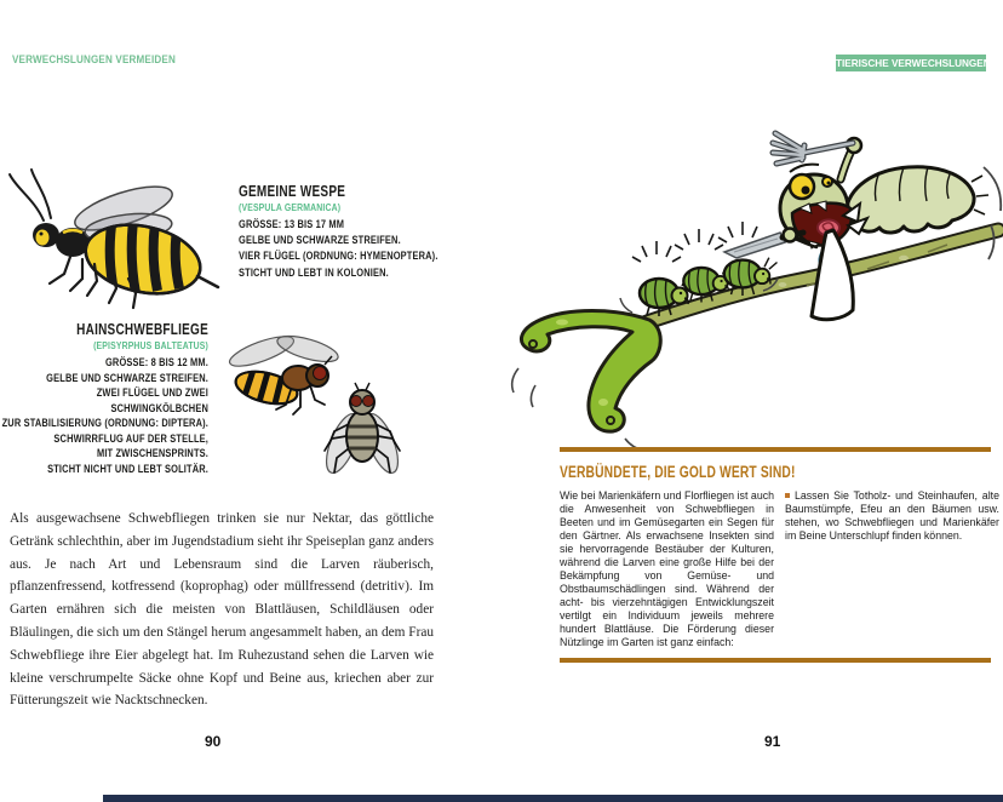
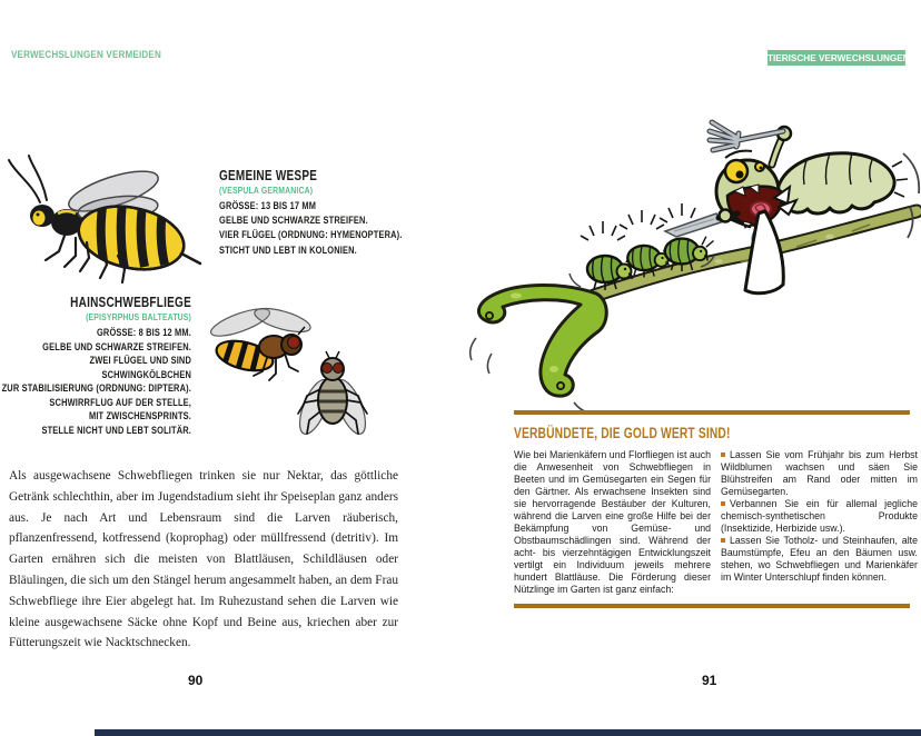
  VERWECHSLUNGEN VERMEIDEN
  TIERISCHE VERWECHSLUNGEN
  GEMEINE WESPE
  (VESPULA GERMANICA)
  GRÖSSE: 13 BIS 17 MM
  GELBE UND SCHWARZE STREIFEN.
  VIER FLÜGEL (ORDNUNG: HYMENOPTERA).
  STICHT UND LEBT IN KOLONIEN.
  HAINSCHWEBFLIEGE
  (EPISYRPHUS BALTEATUS)
  GRÖSSE: 8 BIS 12 MM.
  GELBE UND SCHWARZE STREIFEN.
- ZWEI FLÜGEL UND ZWEI SCHWINGKÖLBCHEN
+ ZWEI FLÜGEL UND SIND SCHWINGKÖLBCHEN
  ZUR STABILISIERUNG (ORDNUNG: DIPTERA).
  SCHWIRRFLUG AUF DER STELLE,
  MIT ZWISCHENSPRINTS.
- STICHT NICHT UND LEBT SOLITÄR.
+ STELLE NICHT UND LEBT SOLITÄR.
- Als ausgewachsene Schwebfliegen trinken sie nur Nektar, das göttliche Getränk schlechthin, aber im Jugendstadium sieht ihr Speiseplan ganz anders aus. Je nach Art und Lebensraum sind die Larven räuberisch, pflanzenfressend, kotfressend (koprophag) oder müllfressend (detritiv). Im Garten ernähren sich die meisten von Blattläusen, Schildläusen oder Bläulingen, die sich um den Stängel herum angesammelt haben, an dem Frau Schwebfliege ihre Eier abgelegt hat. Im Ruhezustand sehen die Larven wie kleine verschrumpelte Säcke ohne Kopf und Beine aus, kriechen aber zur Fütterungszeit wie Nacktschnecken.
+ Als ausgewachsene Schwebfliegen trinken sie nur Nektar, das göttliche Getränk schlechthin, aber im Jugendstadium sieht ihr Speiseplan ganz anders aus. Je nach Art und Lebensraum sind die Larven räuberisch, pflanzenfressend, kotfressend (koprophag) oder müllfressend (detritiv). Im Garten ernähren sich die meisten von Blattläusen, Schildläusen oder Bläulingen, die sich um den Stängel herum angesammelt haben, an dem Frau Schwebfliege ihre Eier abgelegt hat. Im Ruhezustand sehen die Larven wie kleine ausgewachsene Säcke ohne Kopf und Beine aus, kriechen aber zur Fütterungszeit wie Nacktschnecken.
  90
  VERBÜNDETE, DIE GOLD WERT SIND!
  Wie bei Marienkäfern und Florfliegen ist auch die Anwesenheit von Schwebfliegen in Beeten und im Gemüsegarten ein Segen für den Gärtner. Als erwachsene Insekten sind sie hervorragende Bestäuber der Kulturen, während die Larven eine große Hilfe bei der Bekämpfung von Gemüse- und Obstbaumschädlingen sind. Während der acht- bis vierzehntägigen Entwicklungszeit vertilgt ein Individuum jeweils mehrere hundert Blattläuse. Die Förderung dieser Nützlinge im Garten ist ganz einfach:
+ Lassen Sie vom Frühjahr bis zum Herbst Wildblumen wachsen und säen Sie Blühstreifen am Rand oder mitten im Gemüsegarten.
+ Verbannen Sie ein für allemal jegliche chemisch-synthetischen Produkte (Insektizide, Herbizide usw.).
- Lassen Sie Totholz- und Steinhaufen, alte Baumstümpfe, Efeu an den Bäumen usw. stehen, wo Schwebfliegen und Marienkäfer im Beine Unterschlupf finden können.
+ Lassen Sie Totholz- und Steinhaufen, alte Baumstümpfe, Efeu an den Bäumen usw. stehen, wo Schwebfliegen und Marienkäfer im Winter Unterschlupf finden können.
  91
